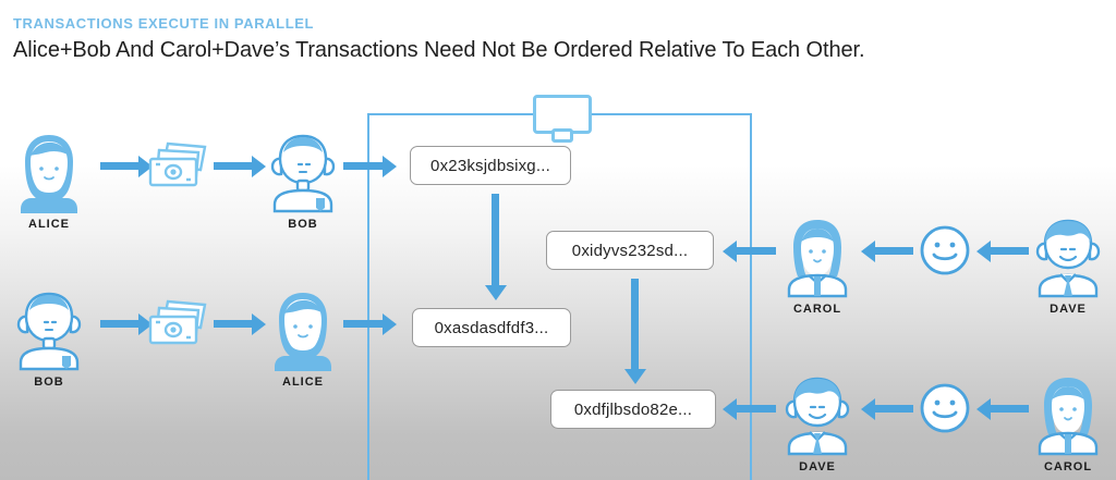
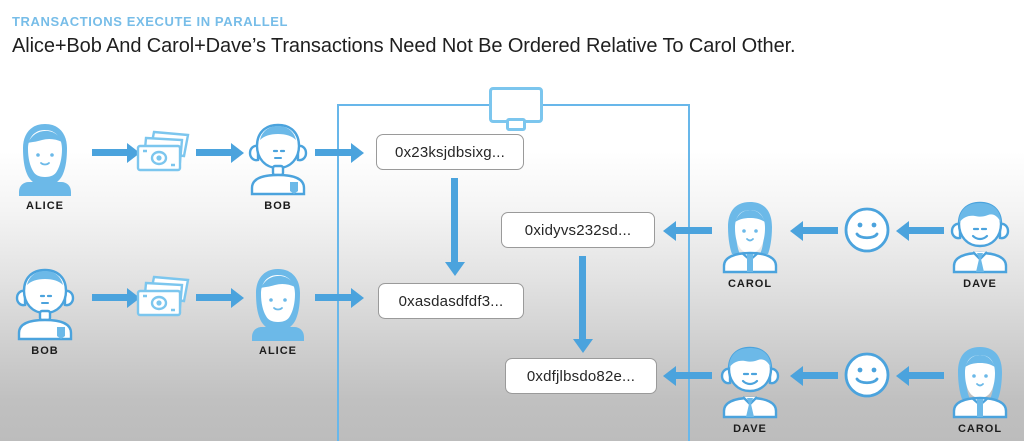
  TRANSACTIONS EXECUTE IN PARALLEL
- Alice+Bob And Carol+Dave’s Transactions Need Not Be Ordered Relative To Each Other.
+ Alice+Bob And Carol+Dave’s Transactions Need Not Be Ordered Relative To Carol Other.
  0x23ksjdbsixg...
  0xidyvs232sd...
  0xasdasdfdf3...
  0xdfjlbsdo82e...
  ALICE
  BOB
  BOB
  ALICE
  CAROL
  DAVE
  DAVE
  CAROL
